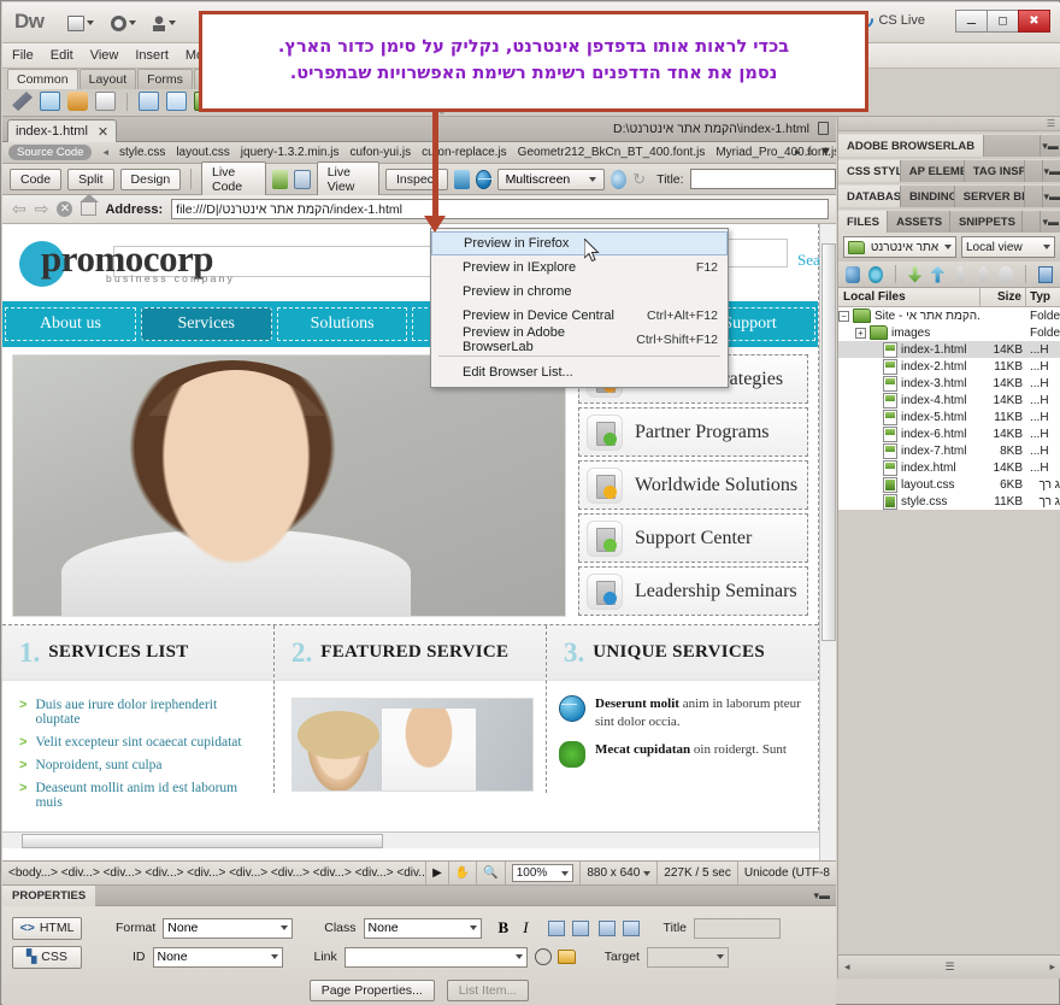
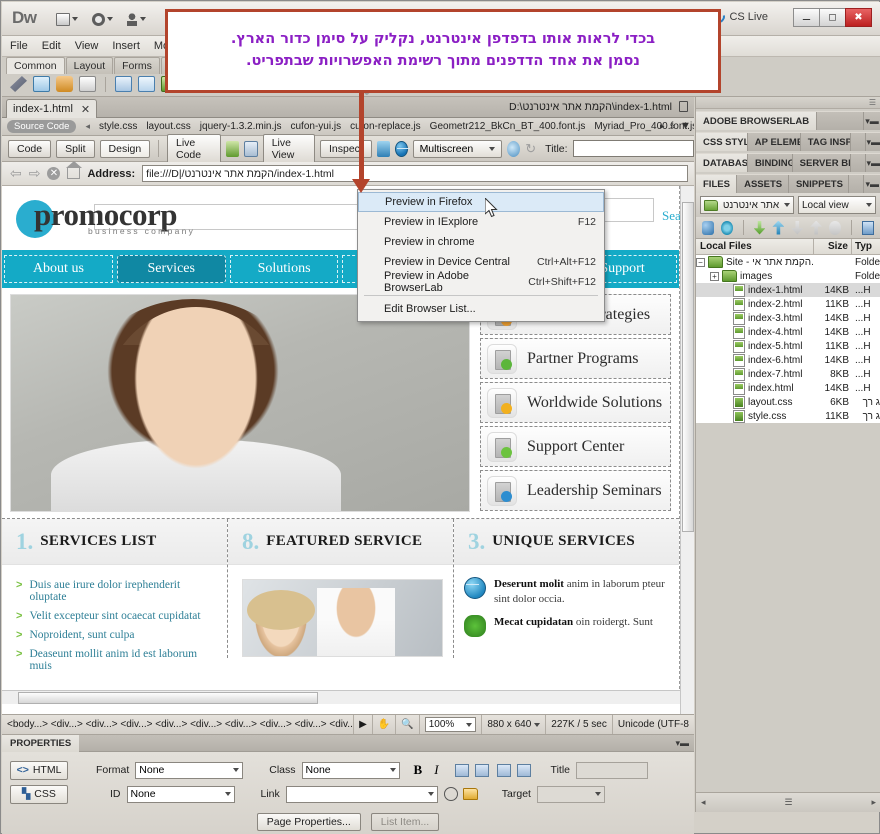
  Dw
  CS Live
  ⚊
  ◻
  ✖
  File
  Edit
  View
  Insert
  Common
  Layout
  Forms
  index-1.html
  ✕
  D:\הקמת אתר אינטרנט\index-1.html
  Source Code
  ◂
  style.css
  layout.css
  jquery-1.3.2.min.js
  cufon-yui.js
  cuon-replace.js
  Geometr212_BkCn_BT_400.font.js
  Myriad_Pro_400.font.j
  ▸
  »
  ▼
  Code
  Split
  Design
  Live Code
  Live View
  Inspec
  Multiscreen
  ↻
  Title:
  ⇦
  ⇨
  ✕
  Address:
  file:///D|/הקמת אתר אינטרנט/index-1.html
  Sea
  promocorp
  business company
  About us
  Services
  Solutions
  upport
  Partner Programs
  Worldwide Solutions
  Support Center
  Leadership Seminars
  1.
  SERVICES LIST
  >
  Duis aue irure dolor irephenderit oluptate
  >
  Velit excepteur sint ocaecat cupidatat
  >
  Noproident, sunt culpa
  >
  Deaseunt mollit anim id est laborum muis
- 2.
+ 8.
  FEATURED SERVICE
  3.
  UNIQUE SERVICES
  Deserunt molit anim in laborum pteur sint dolor occia.
  Mecat cupidatan oin roidergt. Sunt
  Preview in Firefox
  Preview in IExplore
  F12
  Preview in chrome
  Preview in Device Central
  Ctrl+Alt+F12
  Preview in Adobe BrowserLab
  Ctrl+Shift+F12
  Edit Browser List...
  ☰
  ADOBE BROWSERLAB
  ▾▬
  CSS STYL
  AP ELEME
  TAG INSP
  ▾▬
  DATABAS
  BINDING
  SERVER BE
  ▾▬
  FILES
  ASSETS
  SNIPPETS
  ▾▬
  אתר אינטרנט
  Local view
  Local Files
  Size
  Typ
  −
  Site - הקמת אתר אי.
  Folde
  +
  images
  Folde
  index-1.html
  14KB
  ...H
  index-2.html
  11KB
  ...H
  index-3.html
  14KB
  ...H
  index-4.html
  14KB
  ...H
  index-5.html
  11KB
  ...H
  index-6.html
  14KB
  ...H
  index-7.html
  8KB
  ...H
  index.html
  14KB
  ...H
  layout.css
  6KB
  ג רך
  style.css
  11KB
  ג רך
  ◂
  ☰
  ▸
  <body...> <div...> <div...> <div...> <div...> <div...> <div...> <div...> <div...> <div..
  ▶
  ✋
  🔍
  100%
  880 x 640
  227K / 5 sec
  Unicode (UTF-8
  PROPERTIES
  ▾▬
  <>
  HTML
  Format
  None
  Class
  None
  B
  I
  Title
  ▚
  CSS
  ID
  None
  Link
  Target
  Page Properties...
  List Item...
  בכדי לראות אותו בדפדפן אינטרנט, נקליק על סימן כדור הארץ.
- נסמן את אחד הדדפנים רשימת רשימת האפשרויות שבתפריט.
+ נסמן את אחד הדדפנים מתוך רשימת האפשרויות שבתפריט.
